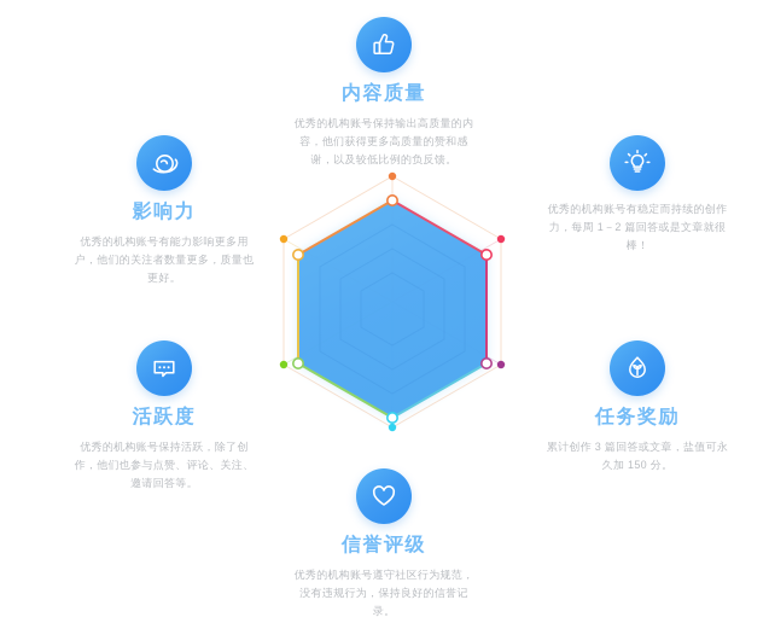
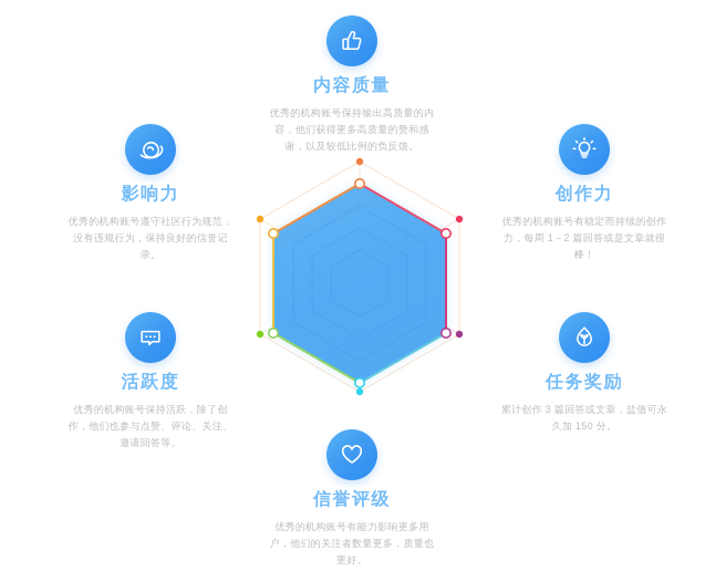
  内容质量
  优秀的机构账号保持输出高质量的内容，他们获得更多高质量的赞和感谢，以及较低比例的负反馈。
  影响力
- 优秀的机构账号有能力影响更多用户，他们的关注者数量更多，质量也更好。
+ 优秀的机构账号遵守社区行为规范，没有违规行为，保持良好的信誉记录。
+ 创作力
  优秀的机构账号有稳定而持续的创作力，每周 1－2 篇回答或是文章就很棒！
  活跃度
  优秀的机构账号保持活跃，除了创作，他们也参与点赞、评论、关注、邀请回答等。
  任务奖励
  累计创作 3 篇回答或文章，盐值可永久加 150 分。
  信誉评级
- 优秀的机构账号遵守社区行为规范，没有违规行为，保持良好的信誉记录。
+ 优秀的机构账号有能力影响更多用户，他们的关注者数量更多，质量也更好。
